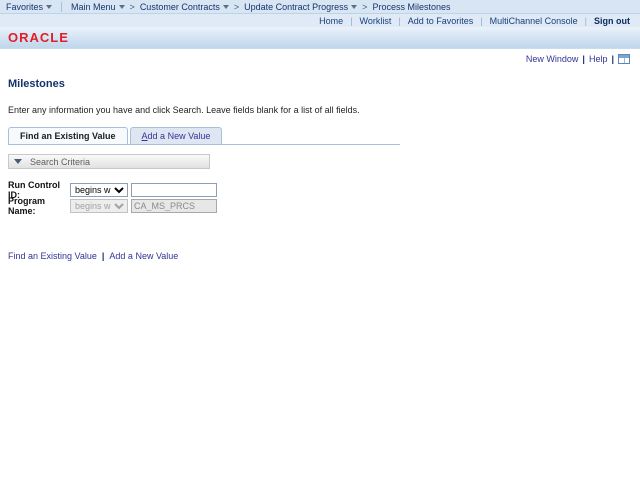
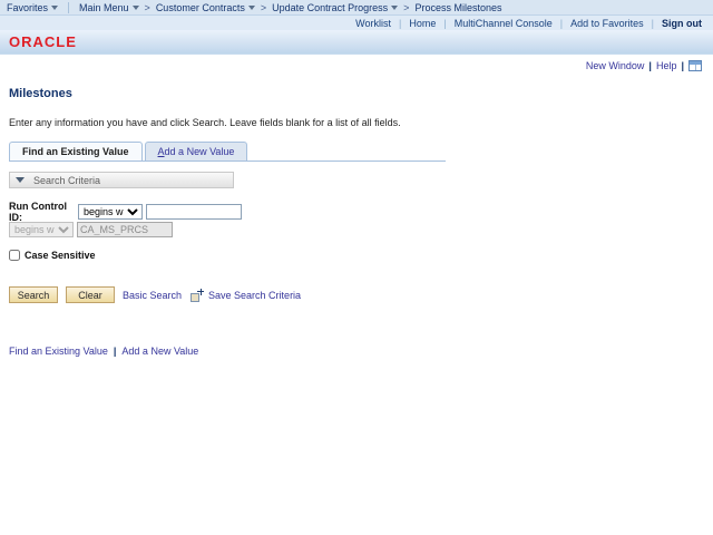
  Favorites
  Main Menu
  >
  Customer Contracts
  >
  Update Contract Progress
  >
  Process Milestones
- Home
+ Worklist
  |
- Worklist
+ Home
  |
- Add to Favorites
+ MultiChannel Console
  |
- MultiChannel Console
+ Add to Favorites
  |
  Sign out
  ORACLE
  New Window
  |
  Help
  |
  Milestones
  Enter any information you have and click Search. Leave fields blank for a list of all fields.
  Find an Existing Value
  Add a New Value
  Search Criteria
  Run Control ID:
  begins w
- Program Name:
  begins w
  CA_MS_PRCS
+ Case Sensitive
+ Search
+ Clear
+ Basic Search
+ Save Search Criteria
  Find an Existing Value
  |
  Add a New Value
